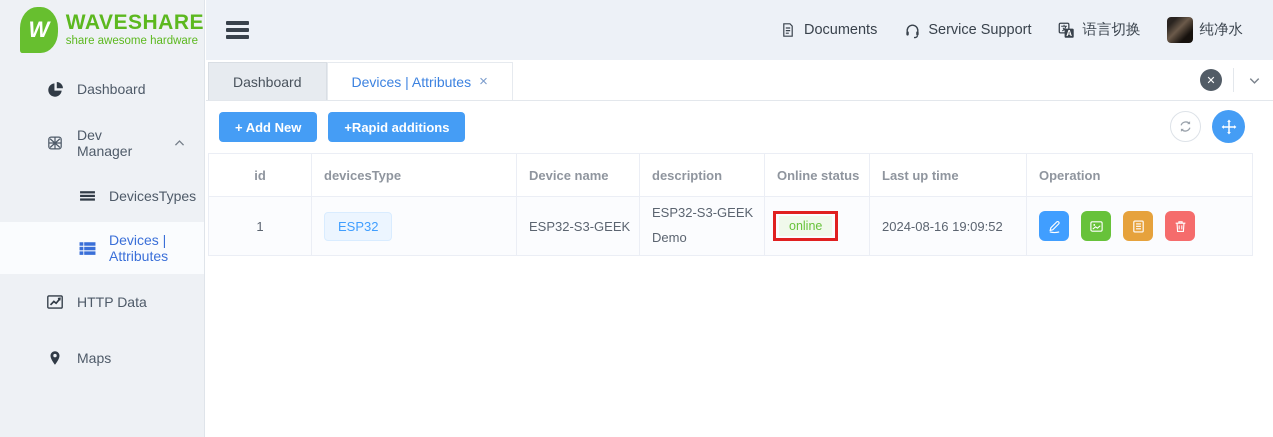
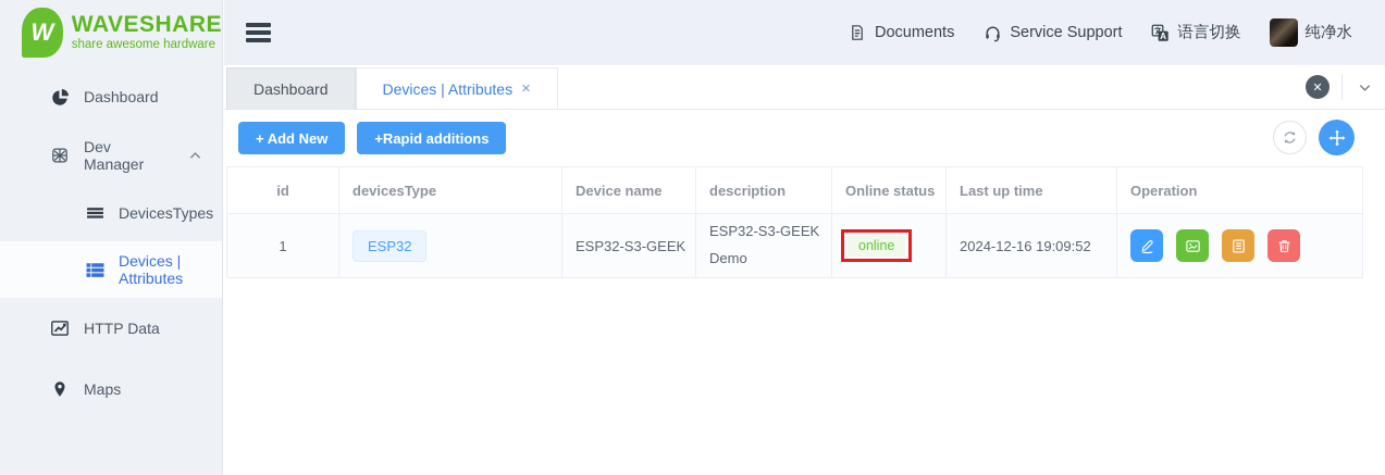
  W
  WAVESHARE
  share awesome hardware
  Dashboard
  Dev Manager
  DevicesTypes
  Devices | Attributes
  HTTP Data
  Maps
  Documents
  Service Support
  A
  语言切换
  纯净水
  Dashboard
  Devices | Attributes
  ×
  ✕
  + Add New
  +Rapid additions
  id	devicesType	Device name	description	Online status	Last up time	Operation
- 1	ESP32	ESP32-S3-GEEK	ESP32-S3-GEEK Demo	online	2024-08-16 19:09:52
+ 1	ESP32	ESP32-S3-GEEK	ESP32-S3-GEEK Demo	online	2024-12-16 19:09:52
